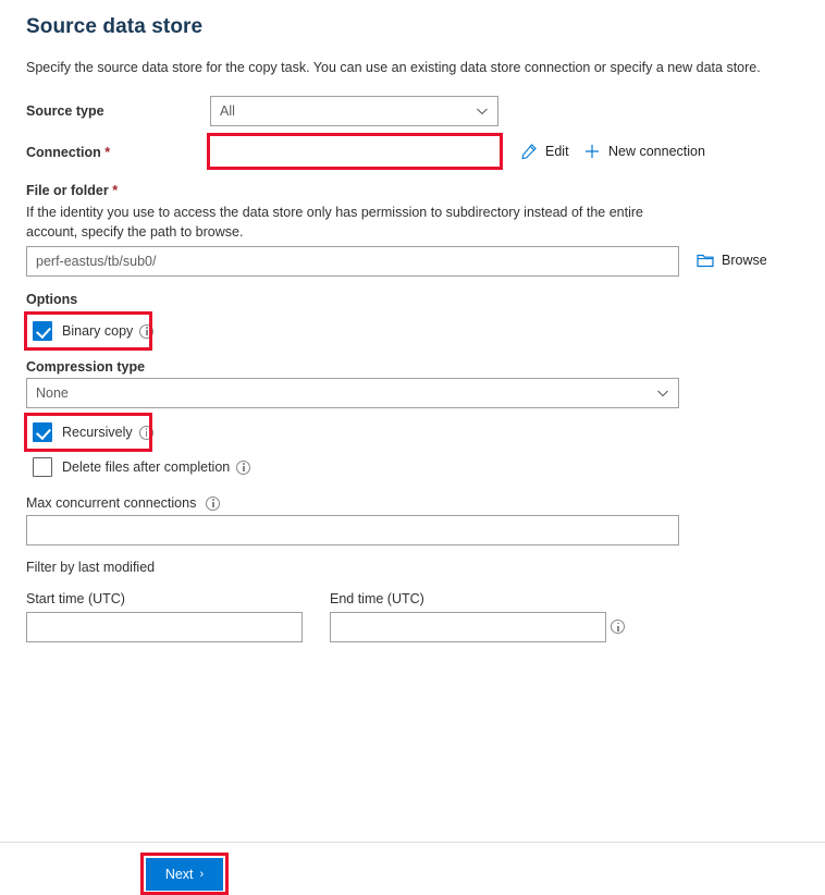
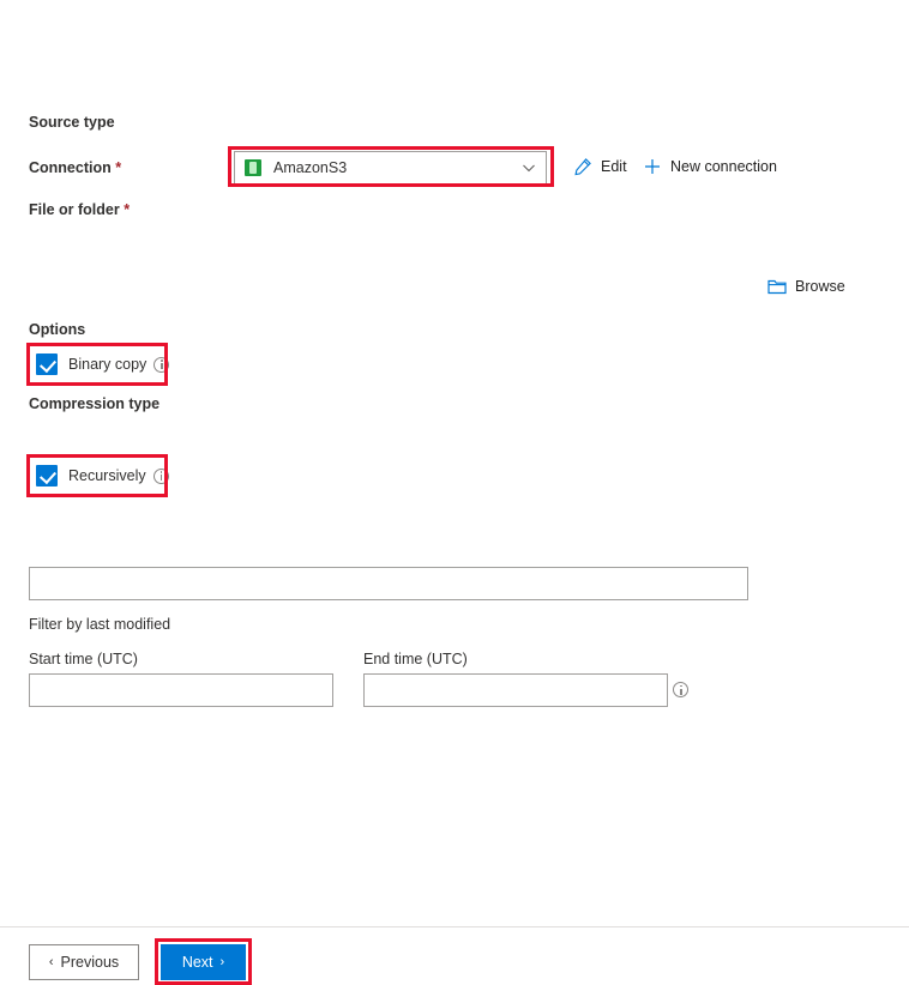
- Source data store
- Specify the source data store for the copy task. You can use an existing data store connection or specify a new data store.
  Source type
- All
  Connection *
+ AmazonS3
  Edit
  New connection
  File or folder *
- If the identity you use to access the data store only has permission to subdirectory instead of the entire
- account, specify the path to browse.
- perf-eastus/tb/sub0/
  Browse
  Options
  Binary copy
  Compression type
- None
  Recursively
- Delete files after completion
- Max concurrent connections
  Filter by last modified
  Start time (UTC)
  End time (UTC)
+ ‹
+ Previous
  Next
  ›
